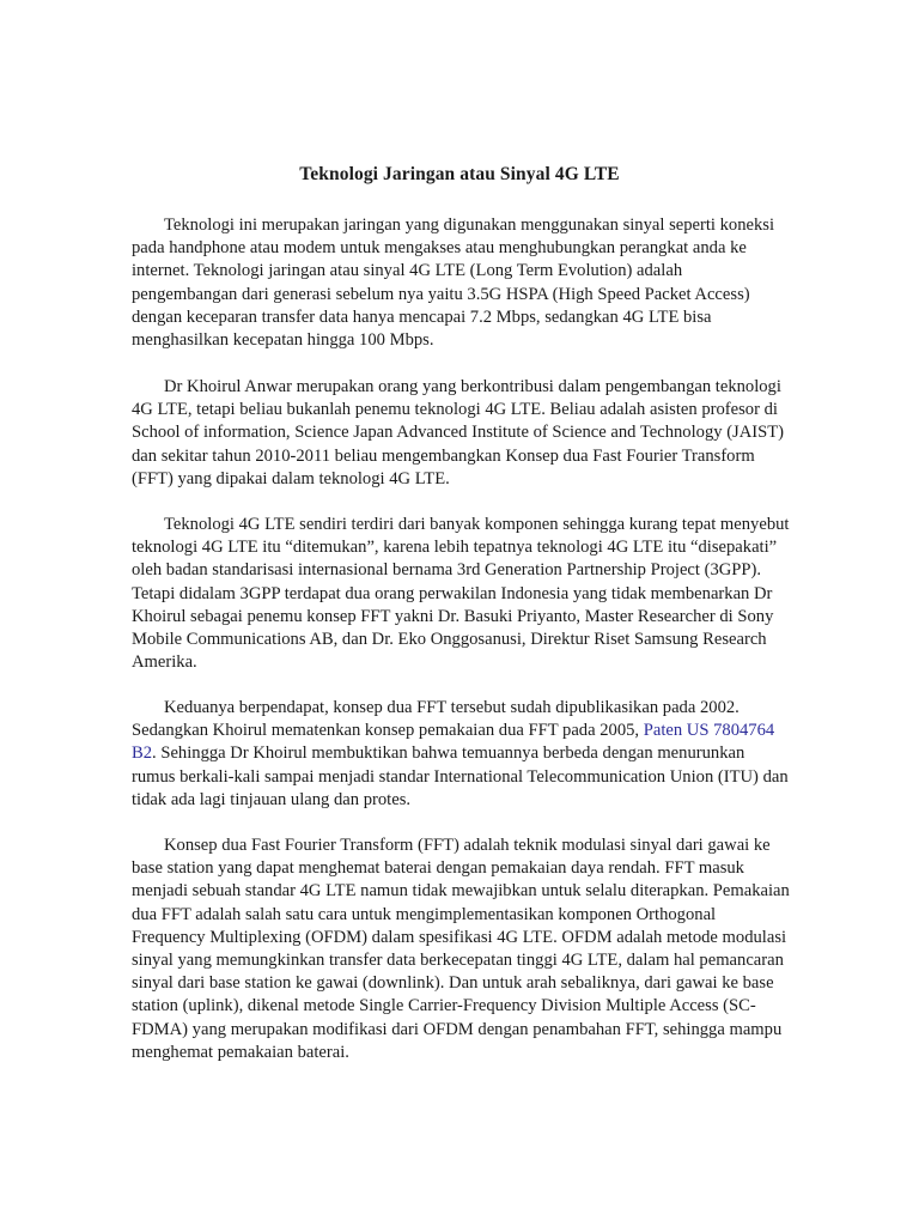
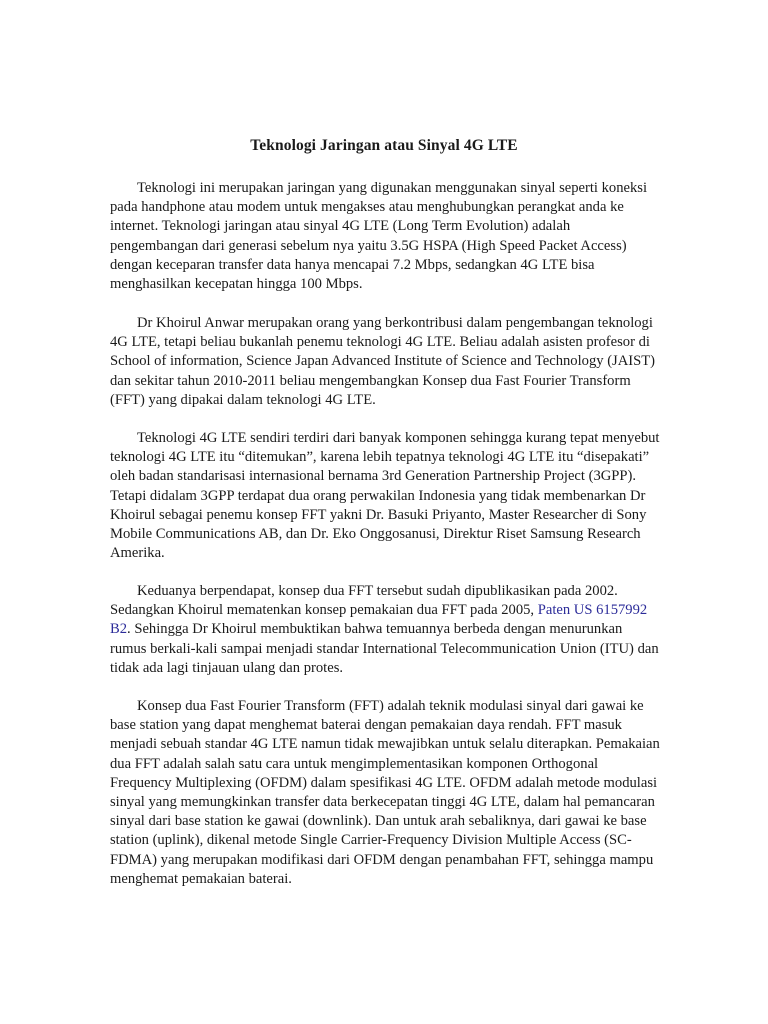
  Teknologi Jaringan atau Sinyal 4G LTE
  Teknologi ini merupakan jaringan yang digunakan menggunakan sinyal seperti koneksi pada handphone atau modem untuk mengakses atau menghubungkan perangkat anda ke internet. Teknologi jaringan atau sinyal 4G LTE (Long Term Evolution) adalah pengembangan dari generasi sebelum nya yaitu 3.5G HSPA (High Speed Packet Access) dengan keceparan transfer data hanya mencapai 7.2 Mbps, sedangkan 4G LTE bisa menghasilkan kecepatan hingga 100 Mbps.
  Dr Khoirul Anwar merupakan orang yang berkontribusi dalam pengembangan teknologi 4G LTE, tetapi beliau bukanlah penemu teknologi 4G LTE. Beliau adalah asisten profesor di School of information, Science Japan Advanced Institute of Science and Technology (JAIST) dan sekitar tahun 2010-2011 beliau mengembangkan Konsep dua Fast Fourier Transform (FFT) yang dipakai dalam teknologi 4G LTE.
  Teknologi 4G LTE sendiri terdiri dari banyak komponen sehingga kurang tepat menyebut teknologi 4G LTE itu “ditemukan”, karena lebih tepatnya teknologi 4G LTE itu “disepakati” oleh badan standarisasi internasional bernama 3rd Generation Partnership Project (3GPP). Tetapi didalam 3GPP terdapat dua orang perwakilan Indonesia yang tidak membenarkan Dr Khoirul sebagai penemu konsep FFT yakni Dr. Basuki Priyanto, Master Researcher di Sony Mobile Communications AB, dan Dr. Eko Onggosanusi, Direktur Riset Samsung Research Amerika.
- Keduanya berpendapat, konsep dua FFT tersebut sudah dipublikasikan pada 2002. Sedangkan Khoirul mematenkan konsep pemakaian dua FFT pada 2005, Paten US 7804764 B2. Sehingga Dr Khoirul membuktikan bahwa temuannya berbeda dengan menurunkan rumus berkali-kali sampai menjadi standar International Telecommunication Union (ITU) dan tidak ada lagi tinjauan ulang dan protes.
+ Keduanya berpendapat, konsep dua FFT tersebut sudah dipublikasikan pada 2002. Sedangkan Khoirul mematenkan konsep pemakaian dua FFT pada 2005, Paten US 6157992 B2. Sehingga Dr Khoirul membuktikan bahwa temuannya berbeda dengan menurunkan rumus berkali-kali sampai menjadi standar International Telecommunication Union (ITU) dan tidak ada lagi tinjauan ulang dan protes.
  Konsep dua Fast Fourier Transform (FFT) adalah teknik modulasi sinyal dari gawai ke base station yang dapat menghemat baterai dengan pemakaian daya rendah. FFT masuk menjadi sebuah standar 4G LTE namun tidak mewajibkan untuk selalu diterapkan. Pemakaian dua FFT adalah salah satu cara untuk mengimplementasikan komponen Orthogonal Frequency Multiplexing (OFDM) dalam spesifikasi 4G LTE. OFDM adalah metode modulasi sinyal yang memungkinkan transfer data berkecepatan tinggi 4G LTE, dalam hal pemancaran sinyal dari base station ke gawai (downlink). Dan untuk arah sebaliknya, dari gawai ke base station (uplink), dikenal metode Single Carrier-Frequency Division Multiple Access (SC-FDMA) yang merupakan modifikasi dari OFDM dengan penambahan FFT, sehingga mampu menghemat pemakaian baterai.
